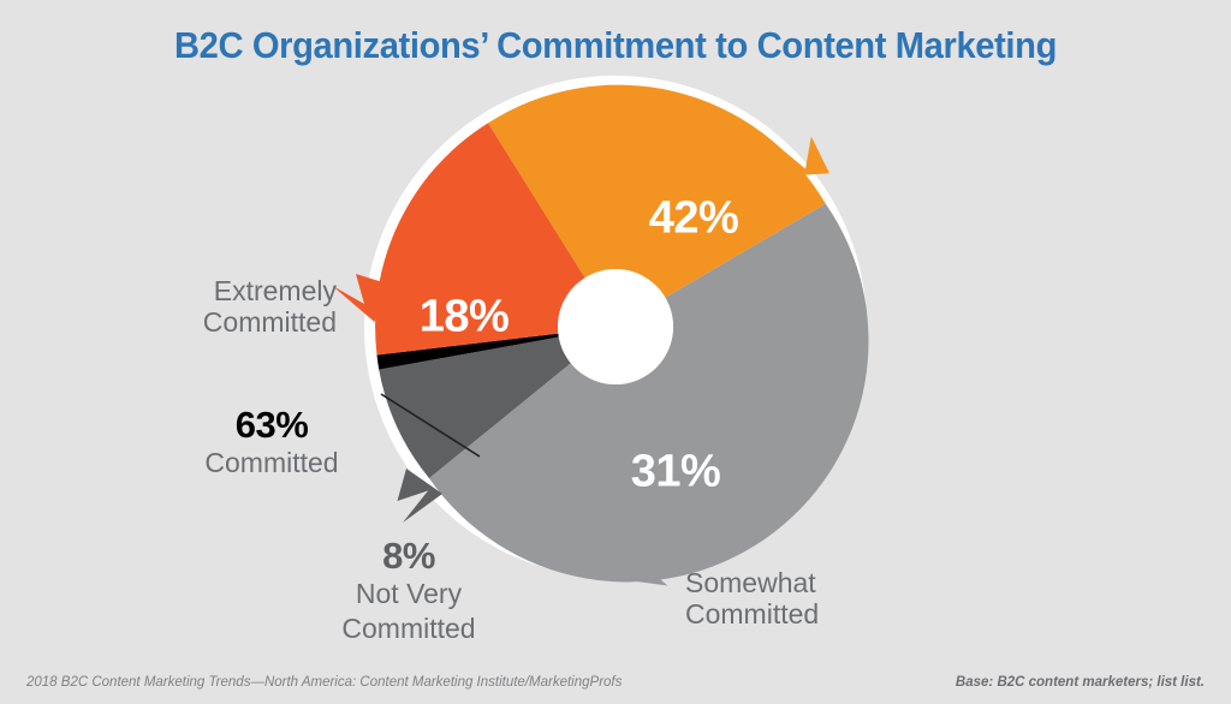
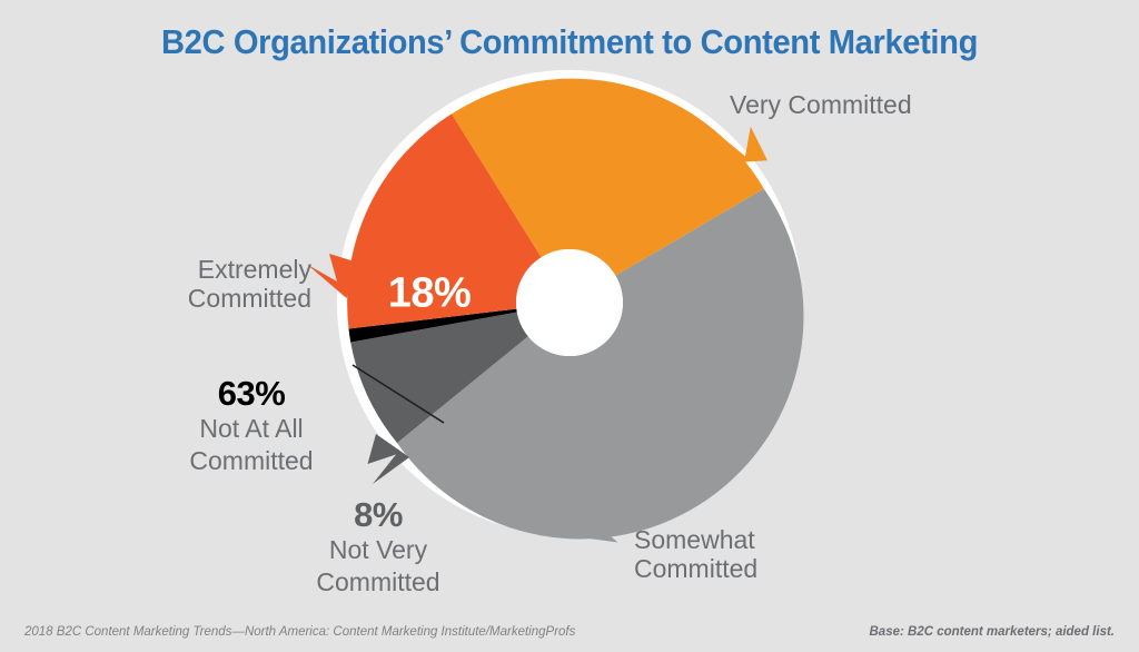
  B2C Organizations’ Commitment to Content Marketing
- 42%
- 31%
  18%
+ Very Committed
  Somewhat
  Committed
  Extremely
  Committed
  8%
  Not Very
  Committed
  63%
+ Not At All
  Committed
  2018 B2C Content Marketing Trends—North America: Content Marketing Institute/MarketingProfs
- Base: B2C content marketers; list list.
+ Base: B2C content marketers; aided list.
